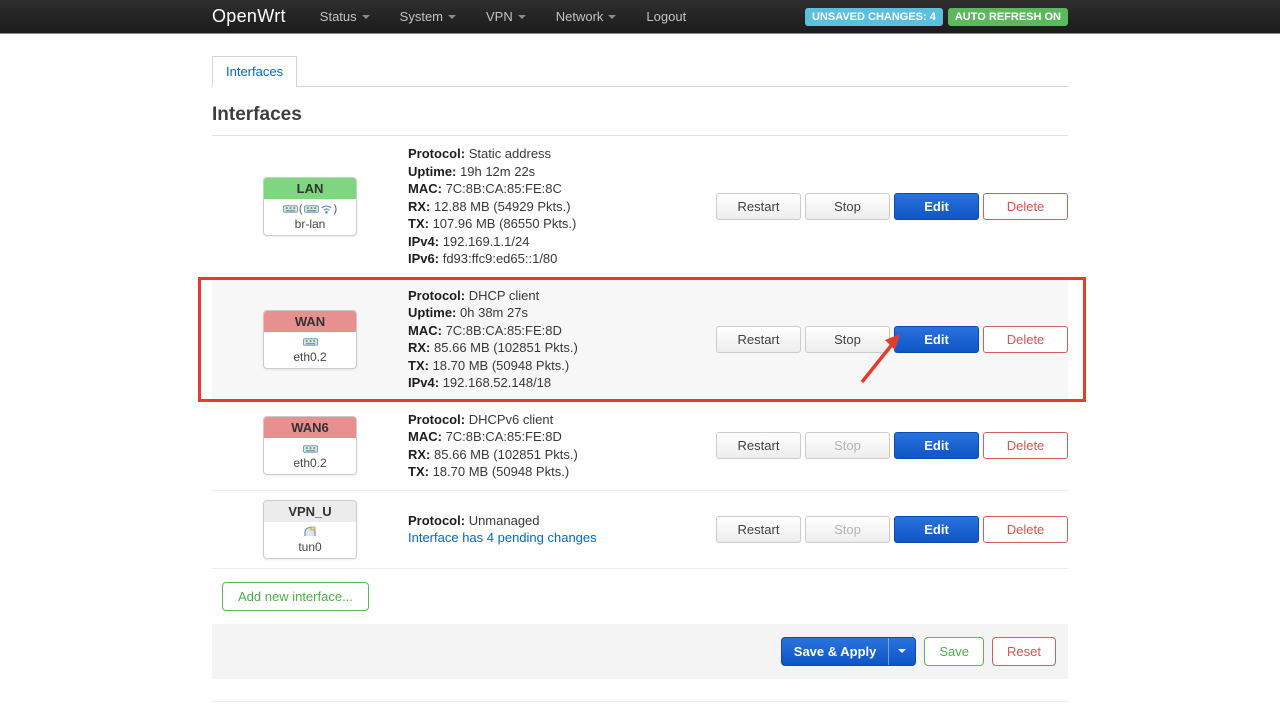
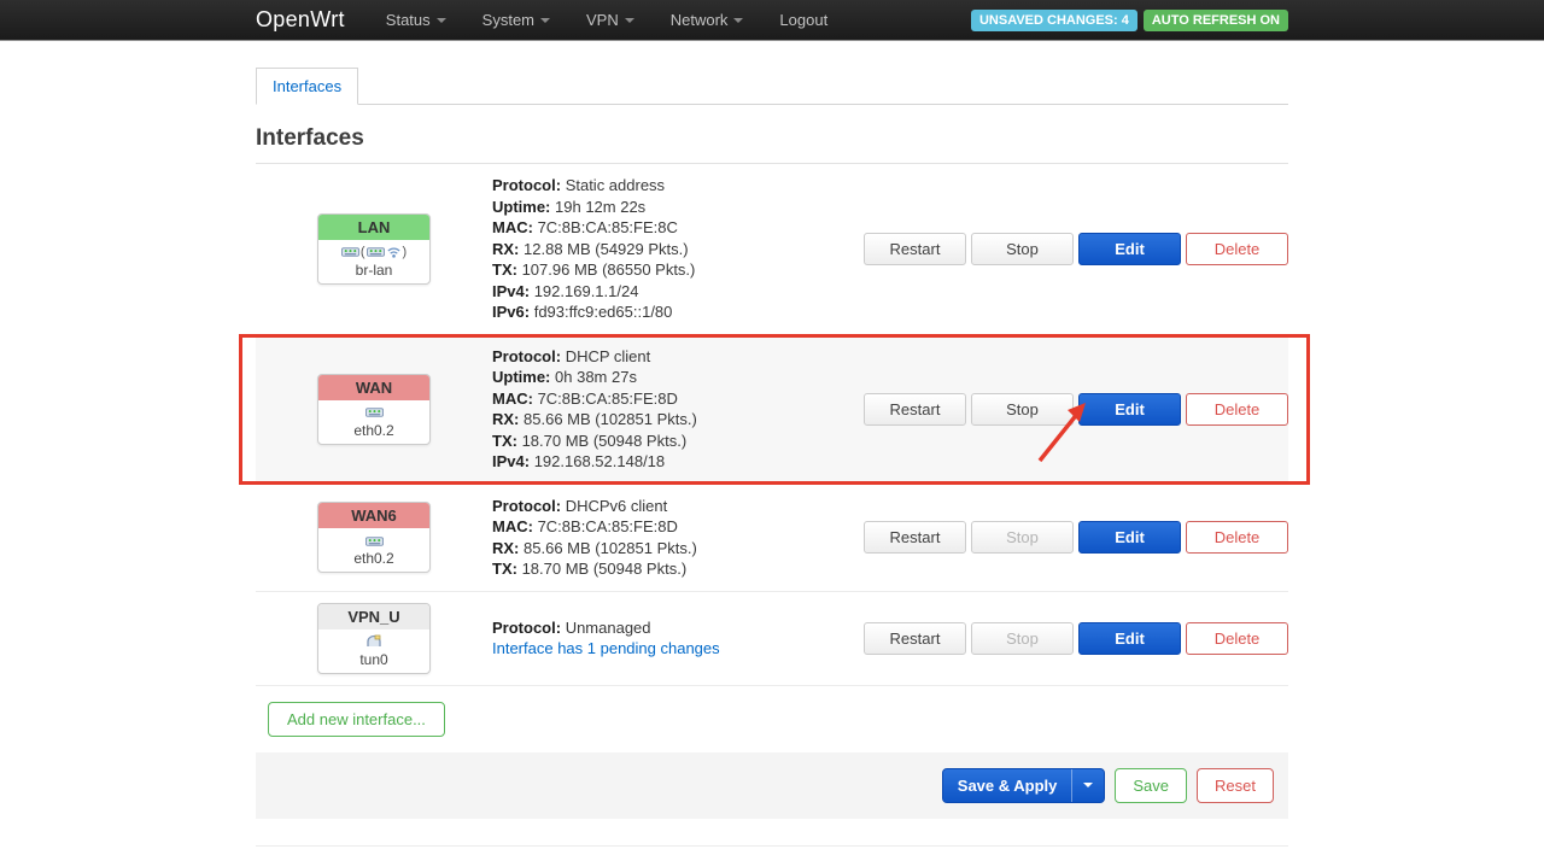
  OpenWrt
  Status
  System
  VPN
  Network
  Logout
  UNSAVED CHANGES: 4
  AUTO REFRESH ON
  Interfaces
  Interfaces
  LAN
  (
  )
  br-lan
  Protocol: Static address
  Uptime: 19h 12m 22s
  MAC: 7C:8B:CA:85:FE:8C
  RX: 12.88 MB (54929 Pkts.)
  TX: 107.96 MB (86550 Pkts.)
  IPv4: 192.169.1.1/24
  IPv6: fd93:ffc9:ed65::1/80
  Restart
  Stop
  Edit
  Delete
  WAN
  eth0.2
  Protocol: DHCP client
  Uptime: 0h 38m 27s
  MAC: 7C:8B:CA:85:FE:8D
  RX: 85.66 MB (102851 Pkts.)
  TX: 18.70 MB (50948 Pkts.)
  IPv4: 192.168.52.148/18
  Restart
  Stop
  Edit
  Delete
  WAN6
  eth0.2
  Protocol: DHCPv6 client
  MAC: 7C:8B:CA:85:FE:8D
  RX: 85.66 MB (102851 Pkts.)
  TX: 18.70 MB (50948 Pkts.)
  Restart
  Stop
  Edit
  Delete
  VPN_U
  tun0
  Protocol: Unmanaged
- Interface has 4 pending changes
+ Interface has 1 pending changes
  Restart
  Stop
  Edit
  Delete
  Add new interface...
  Save & Apply
  Save
  Reset
